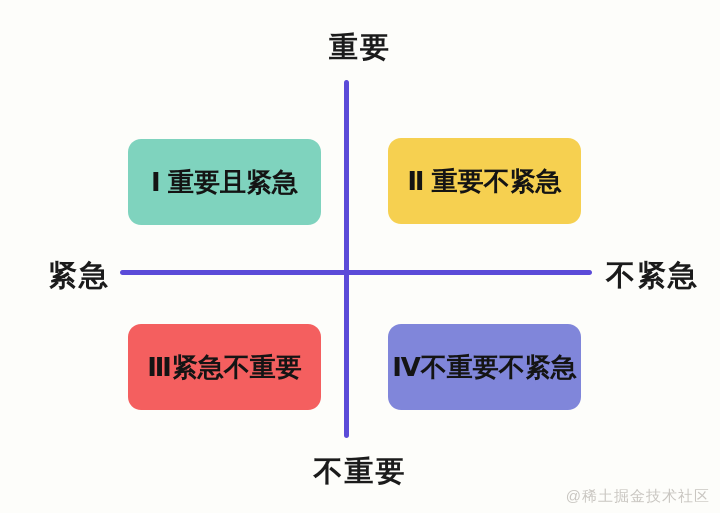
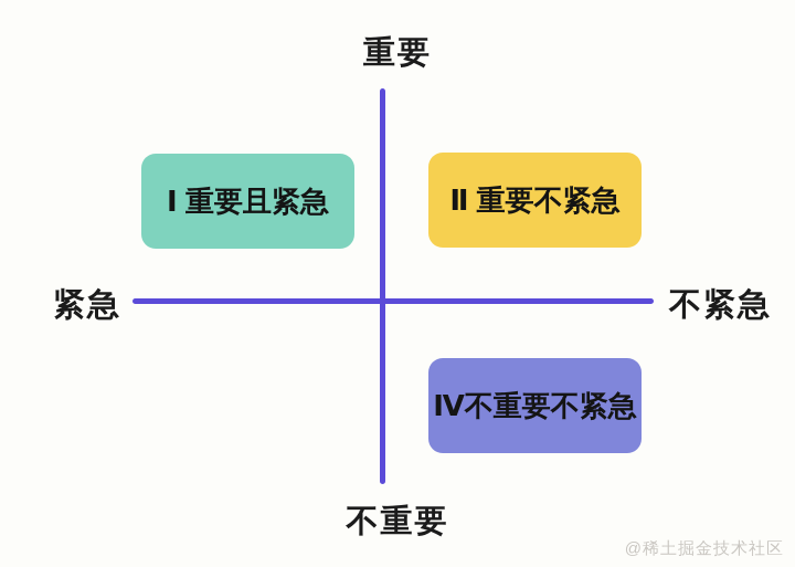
  重要
  不重要
  紧急
  不紧急
  Ⅰ 重要且紧急
  Ⅱ 重要不紧急
- Ⅲ紧急不重要
  Ⅳ不重要不紧急
  @稀土掘金技术社区
